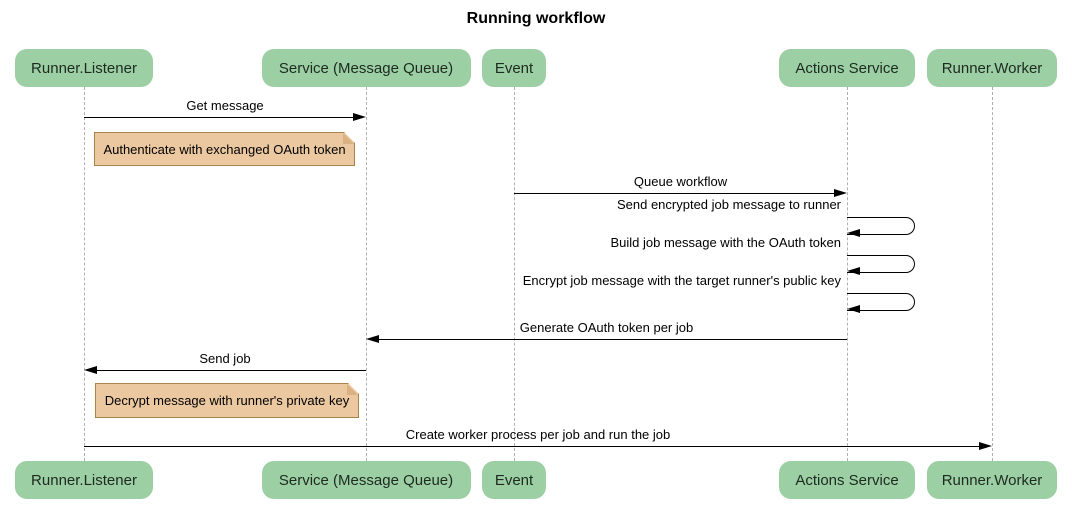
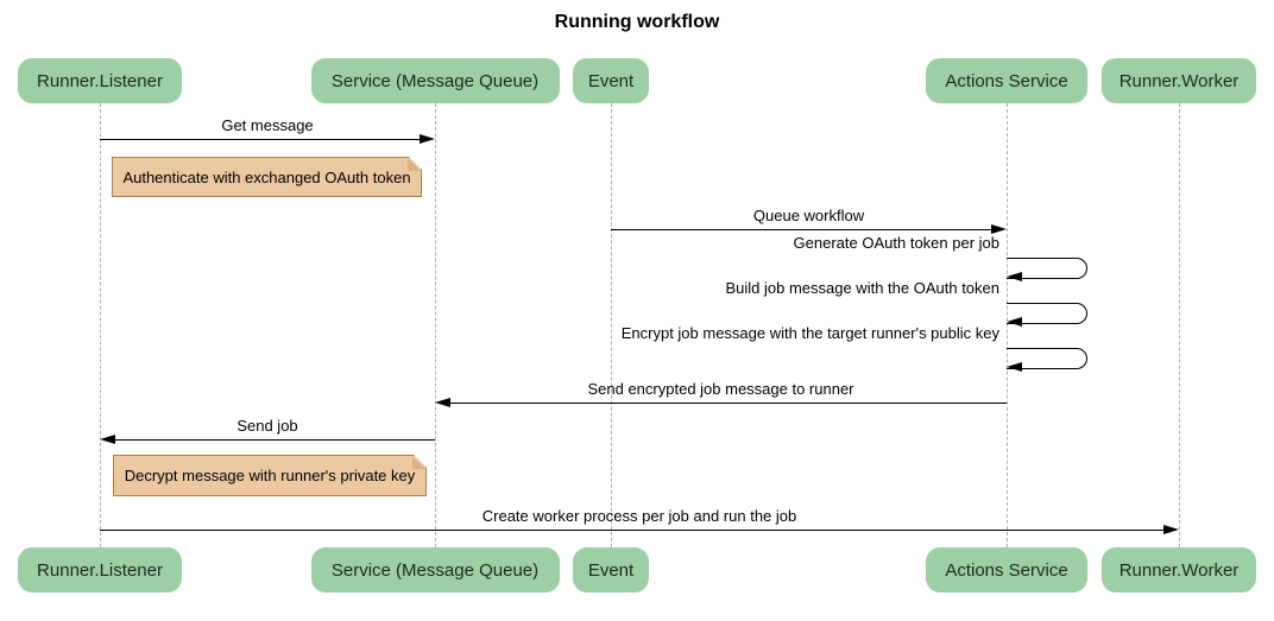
  Running workflow
  Get message
  Authenticate with exchanged OAuth token
  Queue workflow
- Send encrypted job message to runner
+ Generate OAuth token per job
  Build job message with the OAuth token
  Encrypt job message with the target runner's public key
- Generate OAuth token per job
+ Send encrypted job message to runner
  Send job
  Decrypt message with runner's private key
  Create worker process per job and run the job
  Runner.Listener
  Runner.Listener
  Service (Message Queue)
  Service (Message Queue)
  Event
  Event
  Actions Service
  Actions Service
  Runner.Worker
  Runner.Worker
